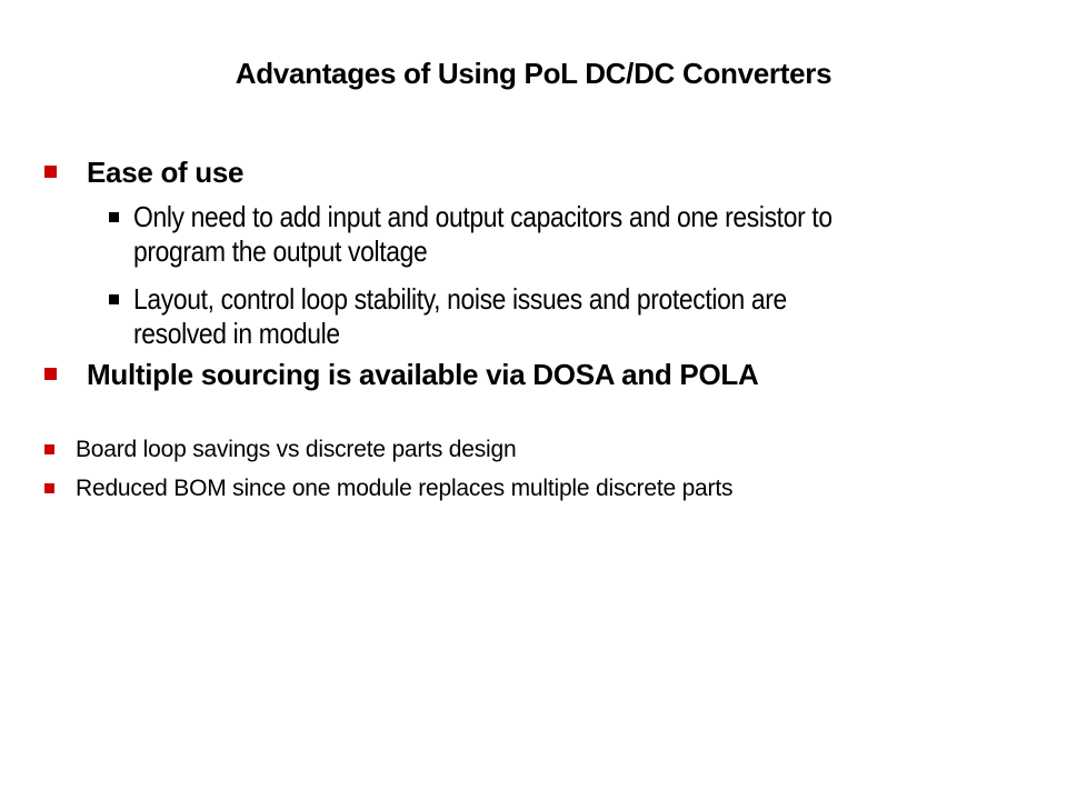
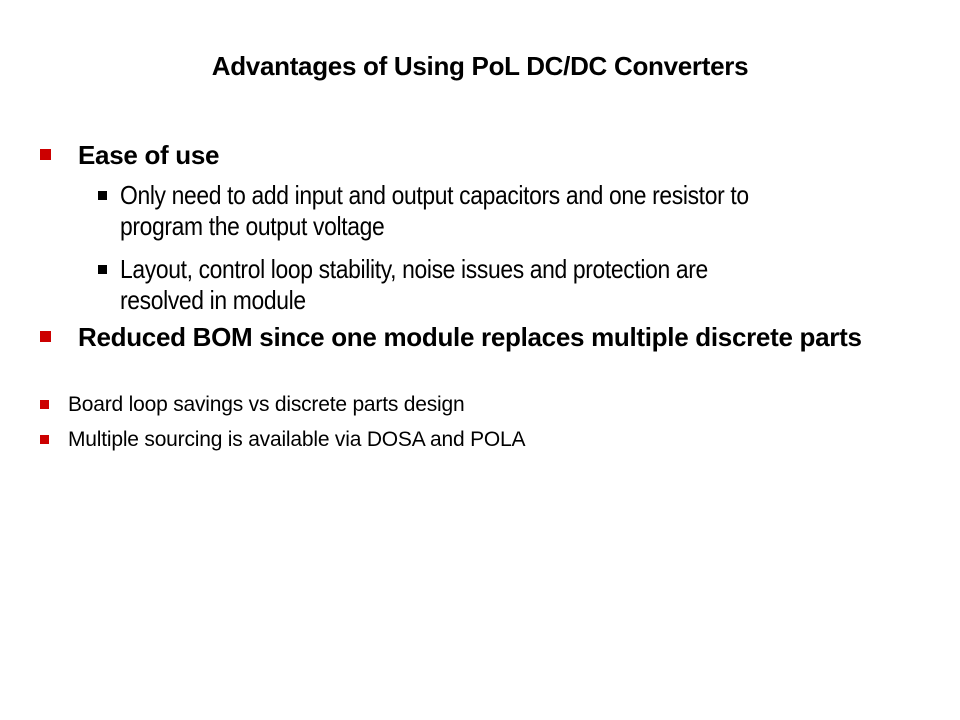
  Advantages of Using PoL DC/DC Converters
  Ease of use
  Only need to add input and output capacitors and one resistor to
  program the output voltage
  Layout, control loop stability, noise issues and protection are
  resolved in module
- Multiple sourcing is available via DOSA and POLA
+ Reduced BOM since one module replaces multiple discrete parts
  Board loop savings vs discrete parts design
- Reduced BOM since one module replaces multiple discrete parts
+ Multiple sourcing is available via DOSA and POLA
